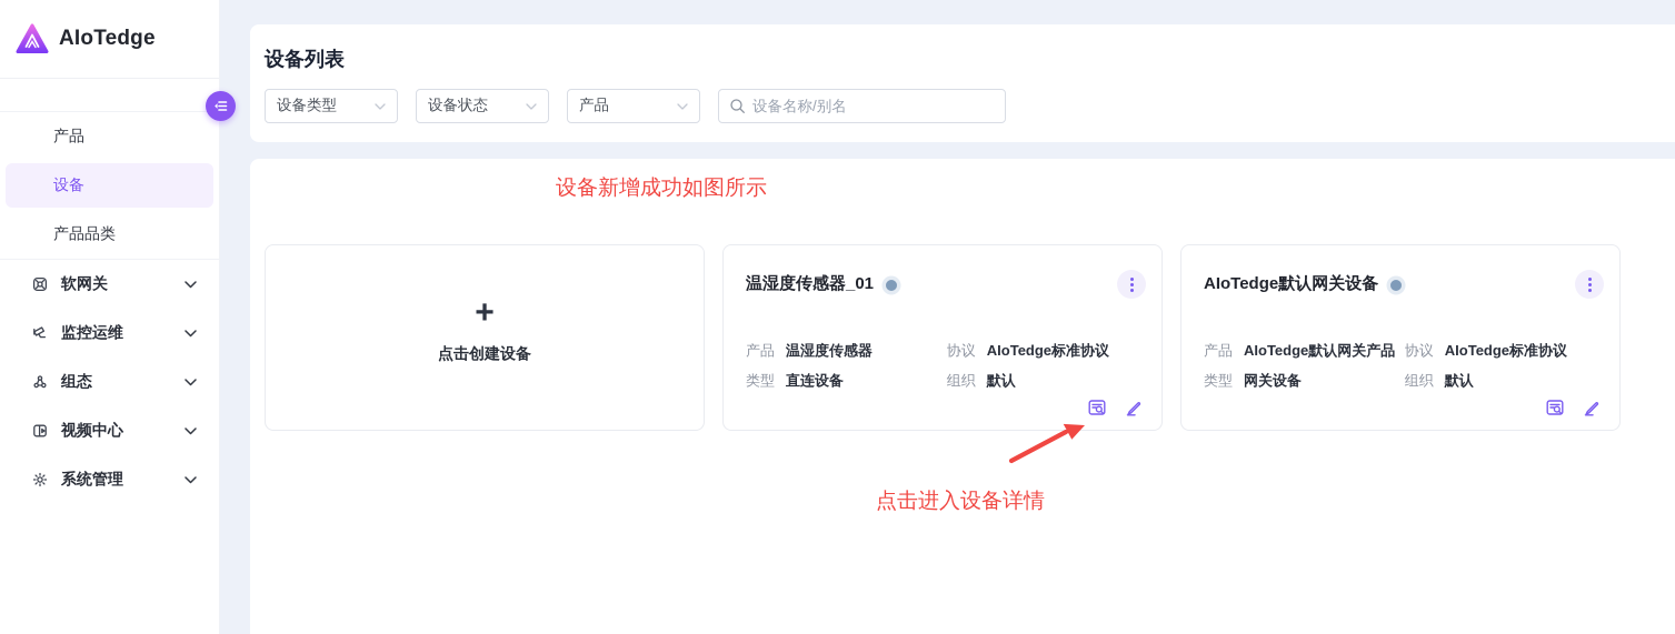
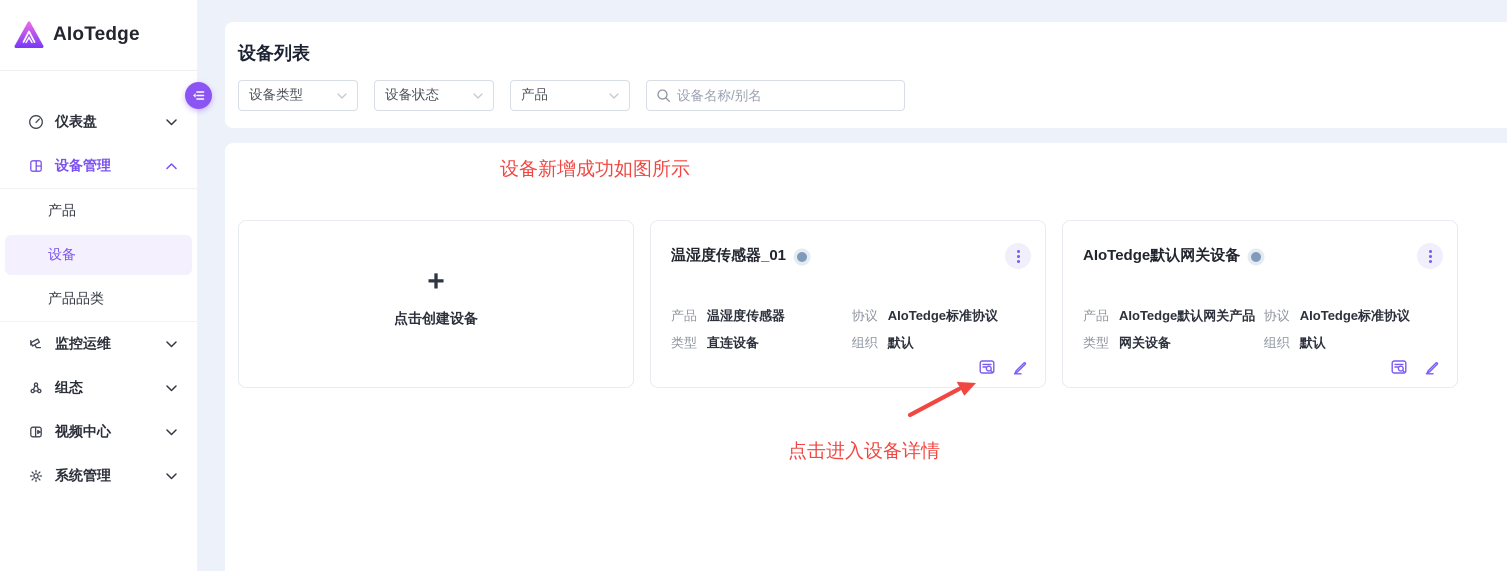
  AIoTedge
+ 仪表盘
+ 设备管理
  产品
  设备
  产品品类
- 软网关
  监控运维
  组态
  视频中心
  系统管理
  设备列表
  设备类型
  设备状态
  产品
  设备名称/别名
  设备新增成功如图所示
  +
  点击创建设备
  温湿度传感器_01
  产品
  温湿度传感器
  协议
  AIoTedge标准协议
  类型
  直连设备
  组织
  默认
  AIoTedge默认网关设备
  产品
  AIoTedge默认网关产品
  协议
  AIoTedge标准协议
  类型
  网关设备
  组织
  默认
  点击进入设备详情
